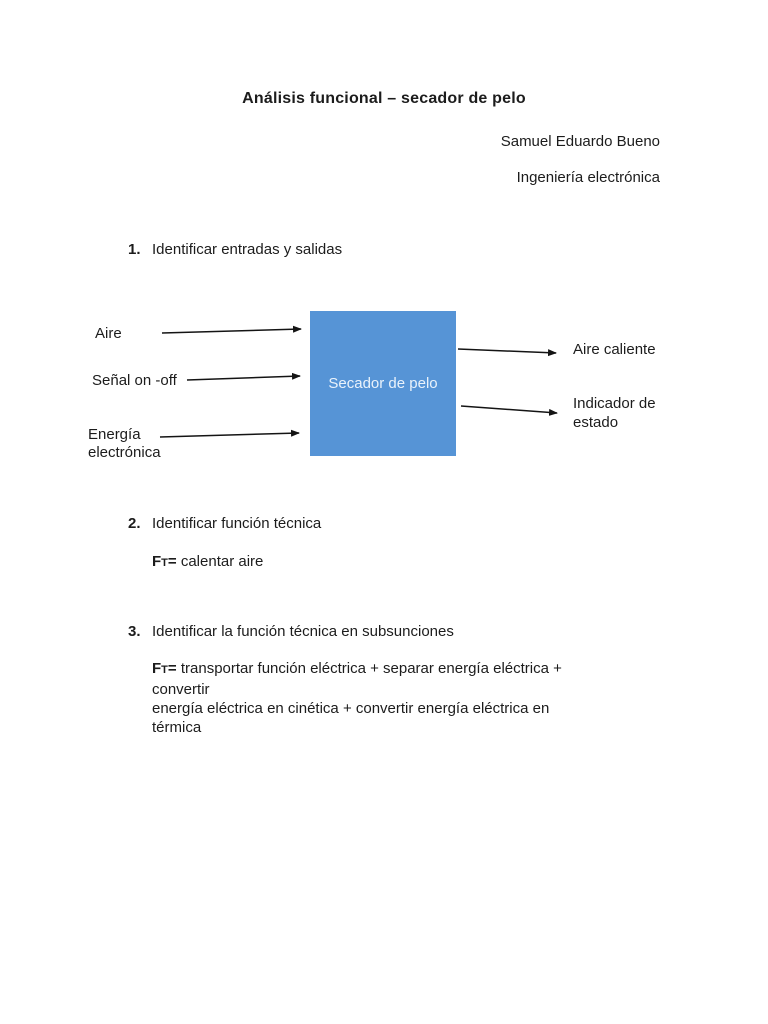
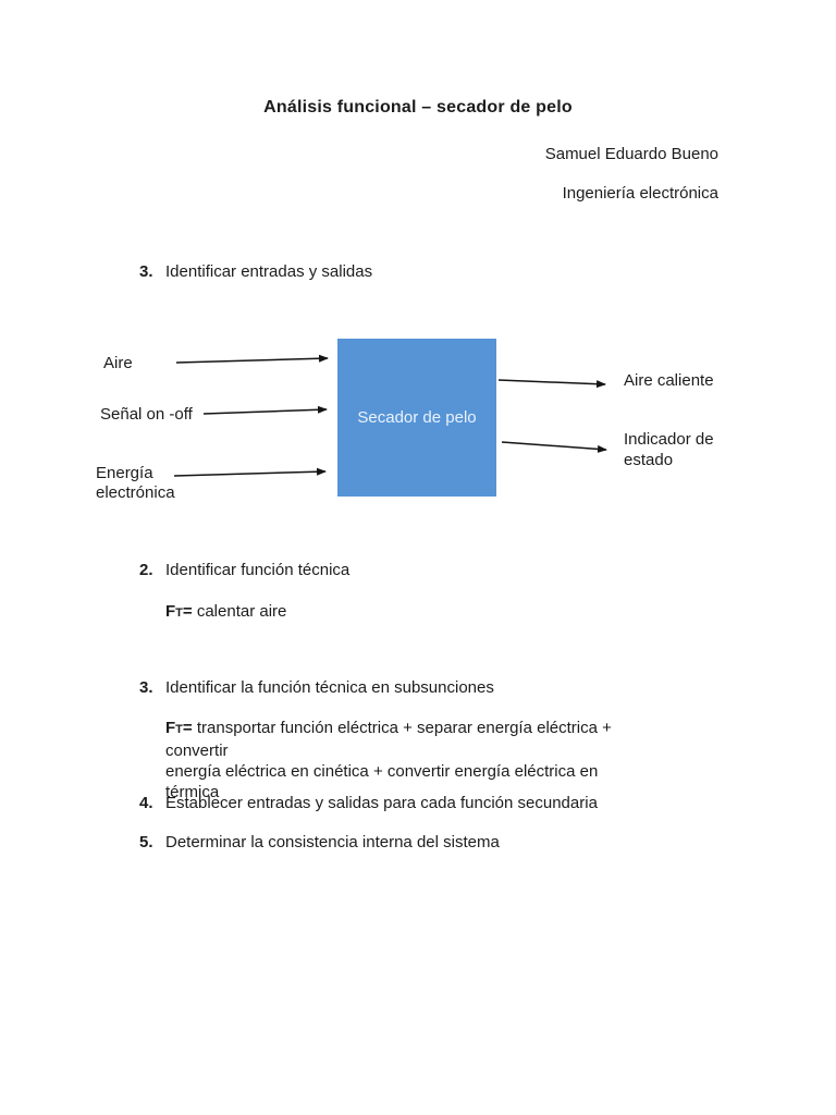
  Análisis funcional – secador de pelo
  Samuel Eduardo Bueno
  Ingeniería electrónica
- 1. Identificar entradas y salidas
+ 3. Identificar entradas y salidas
  Aire
  Señal on -off
  Energía
  electrónica
  Aire caliente
  Indicador de
  estado
  Secador de pelo
  2. Identificar función técnica
  FT= calentar aire
  3. Identificar la función técnica en subsunciones
  FT= transportar función eléctrica + separar energía eléctrica + convertir
  energía eléctrica en cinética + convertir energía eléctrica en térmica
+ 4. Establecer entradas y salidas para cada función secundaria
+ 5. Determinar la consistencia interna del sistema
